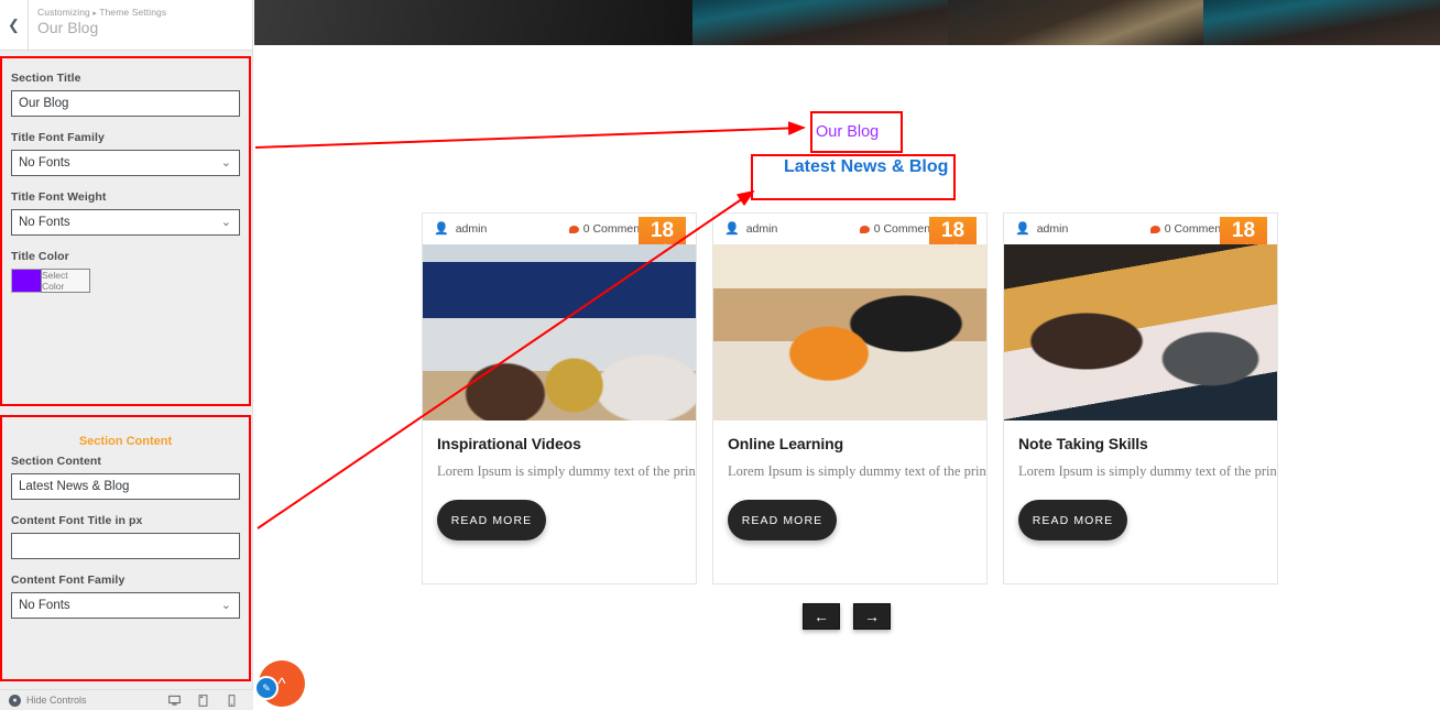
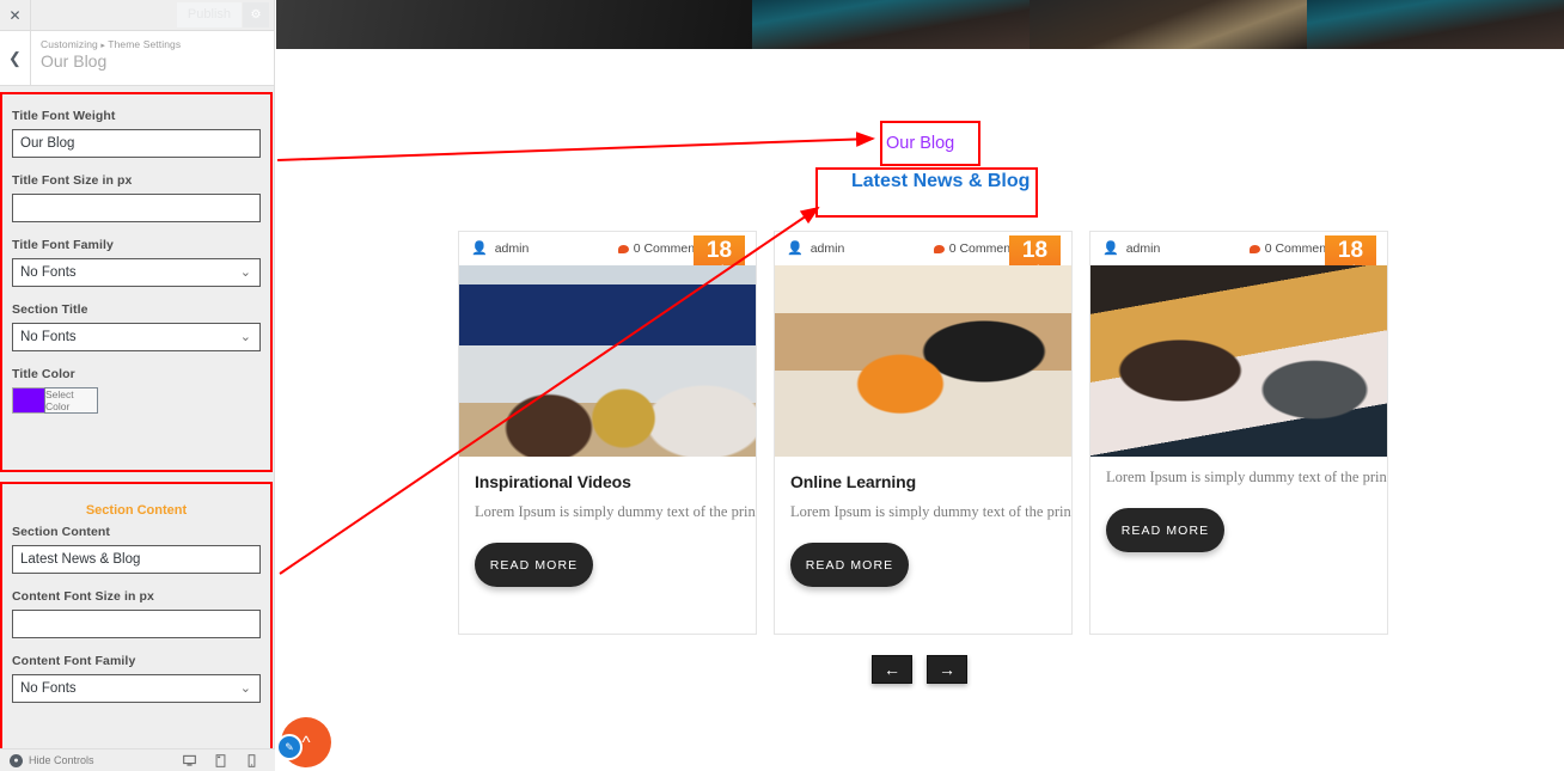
+ ✕
  ❮
  Customizing Theme Settings
  Our Blog
- Section Title
+ Title Font Weight
  Our Blog
+ Title Font Size in px
  Title Font Family
  No Fonts
  ⌄
- Title Font Weight
+ Section Title
  No Fonts
  ⌄
  Title Color
  Select Color
  Section Content
  Section Content
  Latest News & Blog
- Content Font Title in px
+ Content Font Size in px
  Content Font Family
  No Fonts
  ⌄
  Hide Controls
  Our Blog
  Latest News & Blog
  👤
  admin
  0 Commen
  18
  Inspirational Videos
  READ MORE
  👤
  admin
  0 Commen
  18
  Online Learning
  READ MORE
  👤
  admin
  0 Commen
  18
- Note Taking Skills
  READ MORE
  ←
  →
  ^
  ✎
